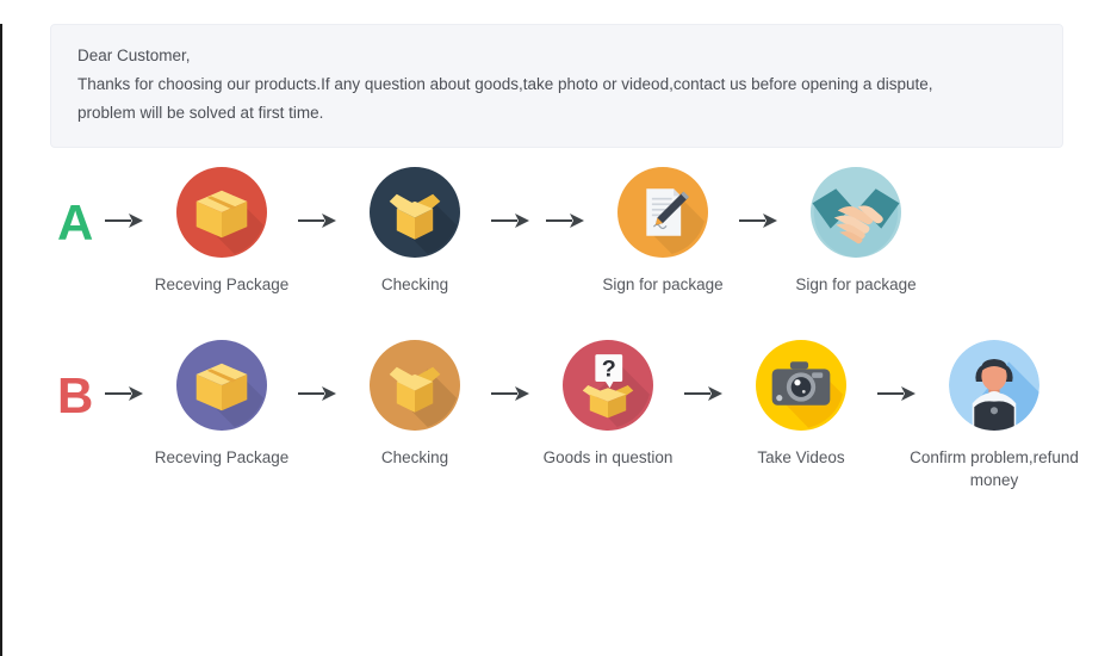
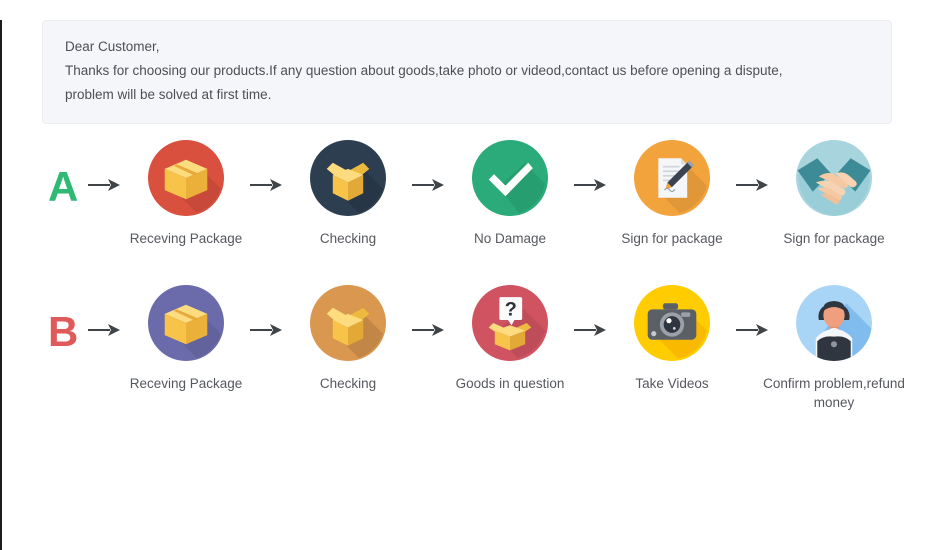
  Dear Customer,
  Thanks for choosing our products.If any question about goods,take photo or videod,contact us before opening a dispute,
  problem will be solved at first time.
  A
  Receving Package
  Checking
+ No Damage
  Sign for package
  Sign for package
  B
  Receving Package
  Checking
  ?
  Goods in question
  Take Videos
  Confirm problem,refund money
